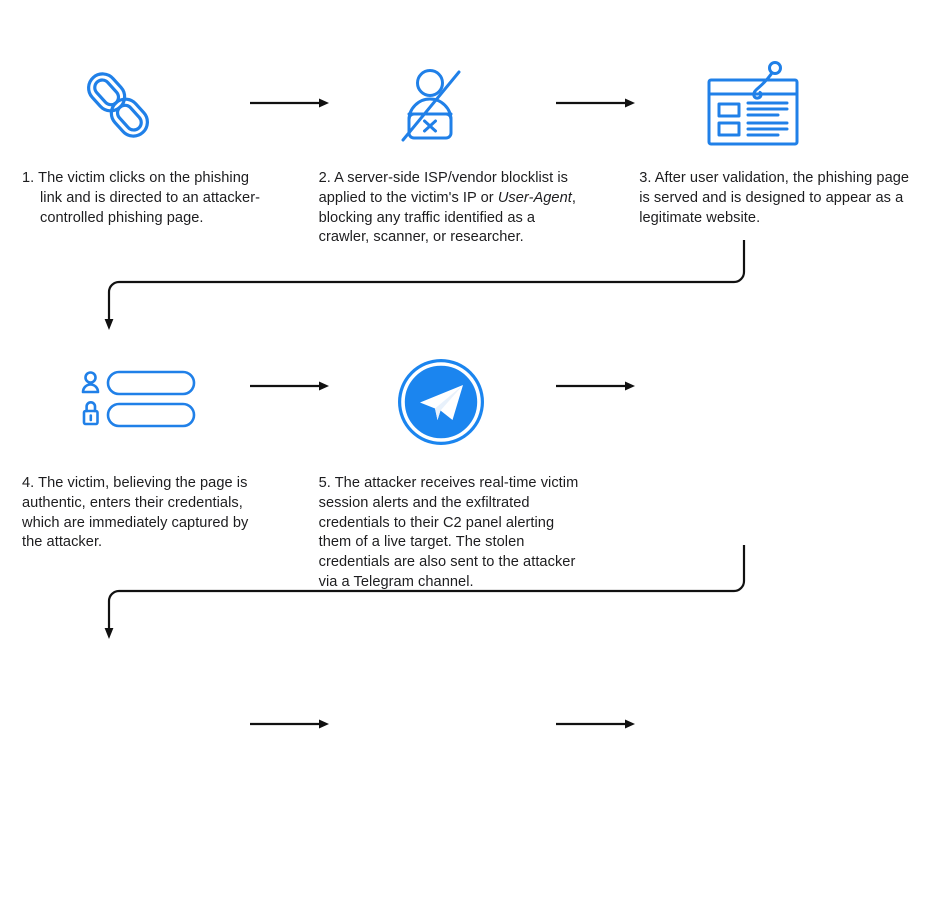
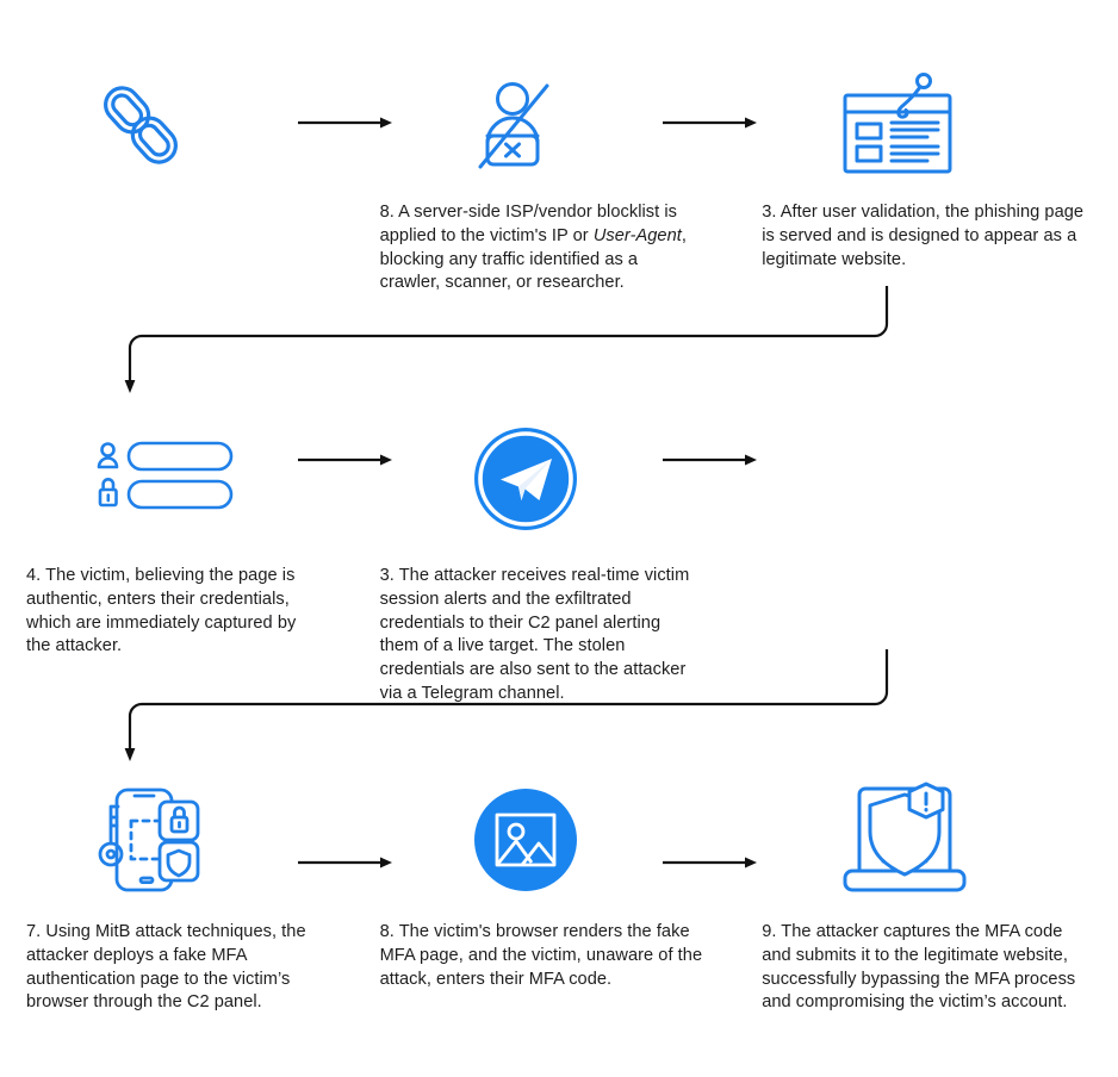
- 1. The victim clicks on the phishing link and is directed to an attacker-controlled phishing page.
- 2. A server-side ISP/vendor blocklist is applied to the victim's IP or User-Agent, blocking any traffic identified as a crawler, scanner, or researcher.
+ 8. A server-side ISP/vendor blocklist is applied to the victim's IP or User-Agent, blocking any traffic identified as a crawler, scanner, or researcher.
  3. After user validation, the phishing page is served and is designed to appear as a legitimate website.
  4. The victim, believing the page is authentic, enters their credentials, which are immediately captured by the attacker.
- 5. The attacker receives real-time victim session alerts and the exfiltrated credentials to their C2 panel alerting them of a live target. The stolen credentials are also sent to the attacker via a Telegram channel.
+ 3. The attacker receives real-time victim session alerts and the exfiltrated credentials to their C2 panel alerting them of a live target. The stolen credentials are also sent to the attacker via a Telegram channel.
+ 7. Using MitB attack techniques, the attacker deploys a fake MFA authentication page to the victim’s browser through the C2 panel.
+ 8. The victim's browser renders the fake MFA page, and the victim, unaware of the attack, enters their MFA code.
+ 9. The attacker captures the MFA code and submits it to the legitimate website, successfully bypassing the MFA process and compromising the victim’s account.
